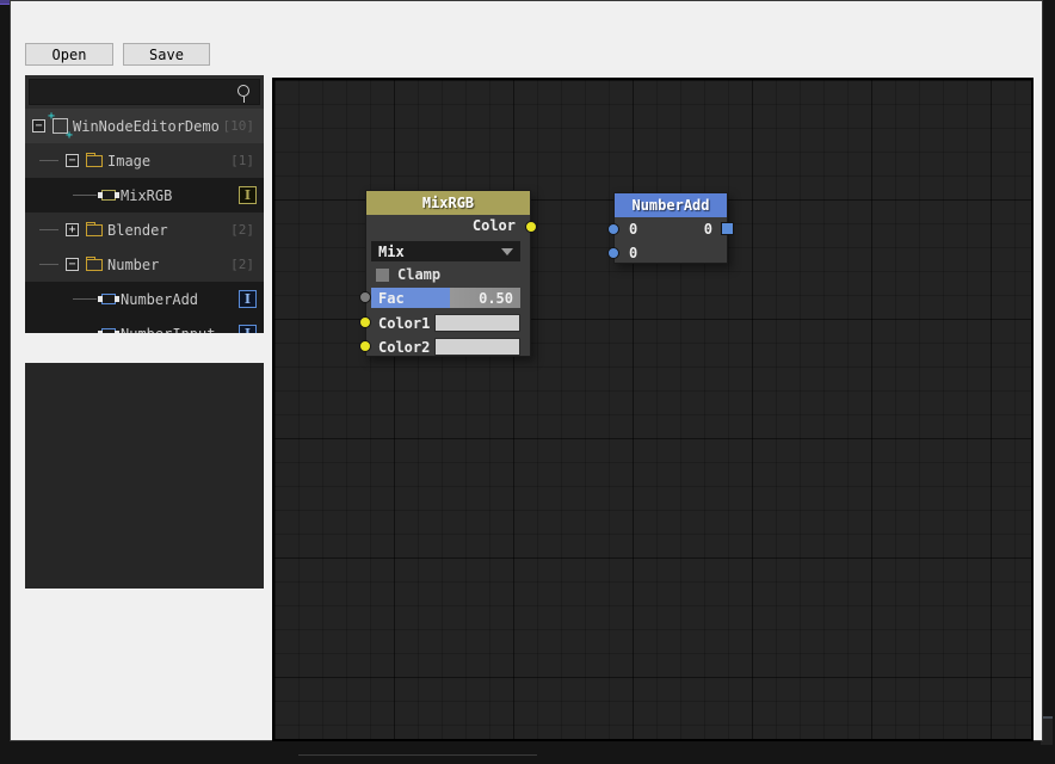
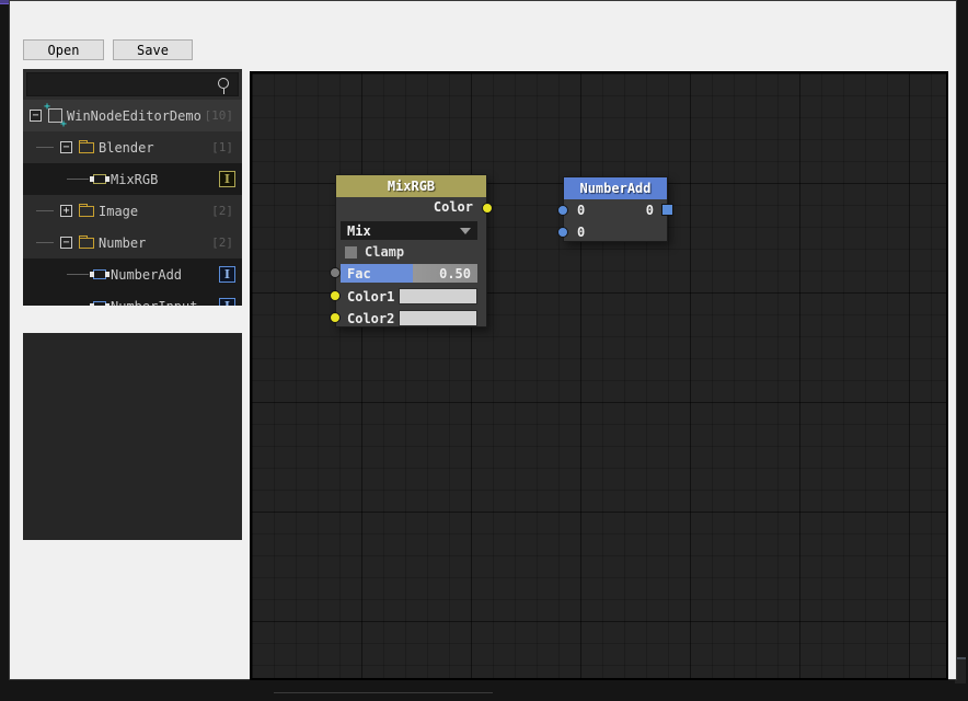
  Open
  Save
  −
  WinNodeEditorDemo
  [10]
  −
- Image
+ Blender
  [1]
  MixRGB
  I
  +
- Blender
+ Image
  [2]
  −
  Number
  [2]
  NumberAdd
  I
  MixRGB
  Color
  Mix
  Clamp
  Fac
  0.50
  Color1
  Color2
  NumberAdd
  0
  0
  0
